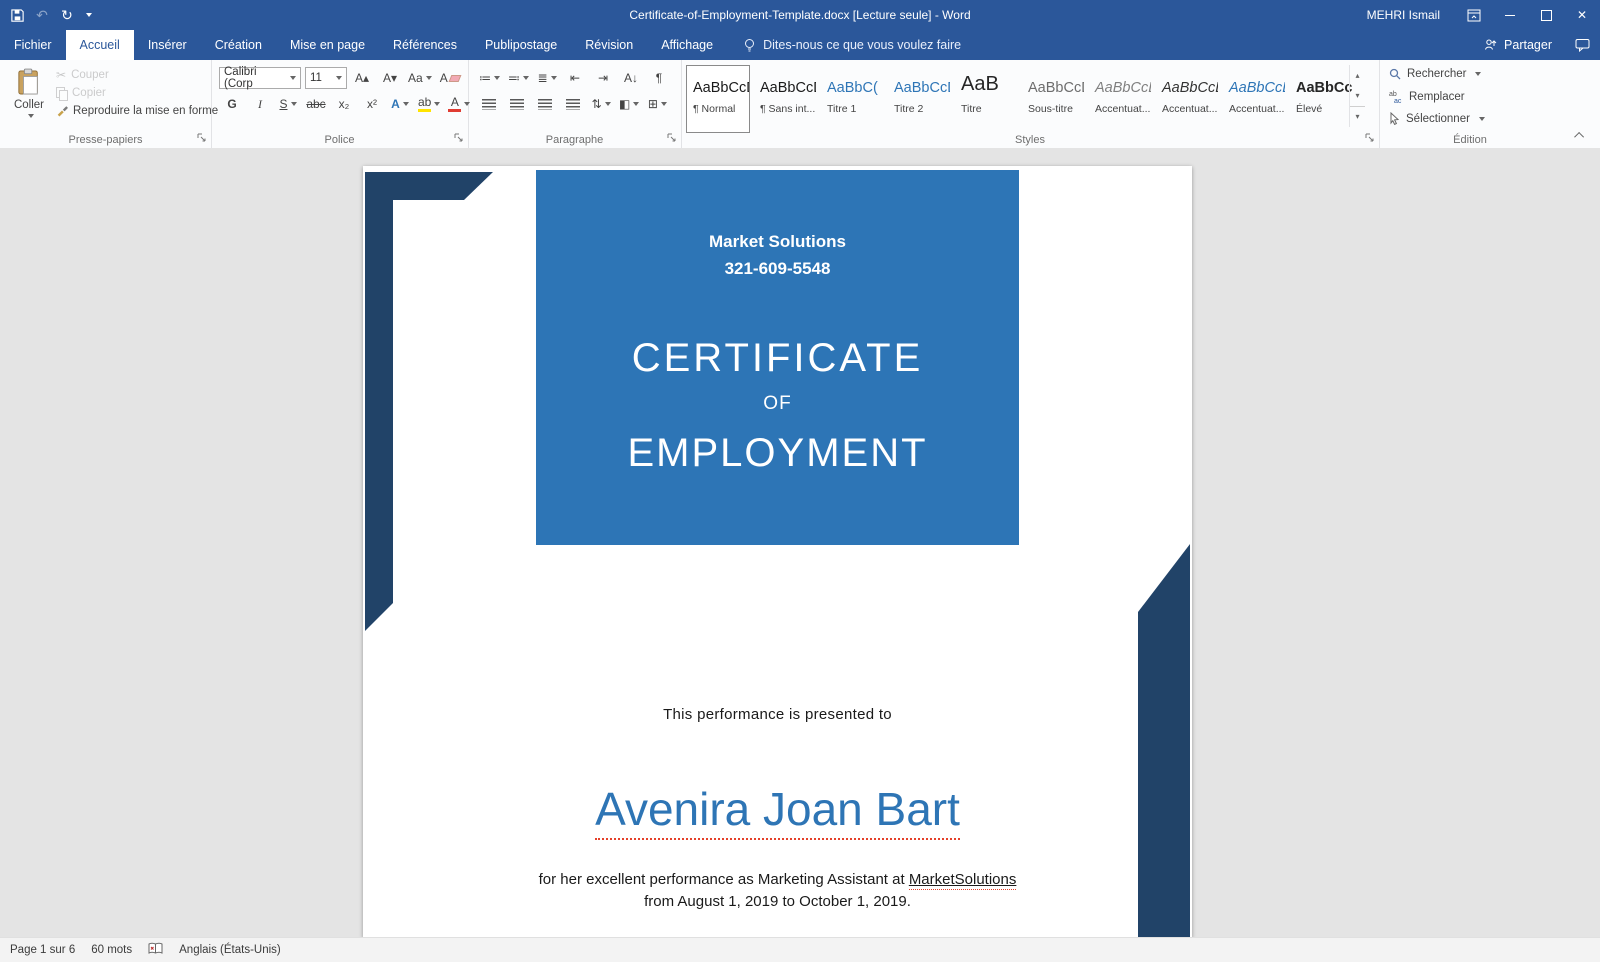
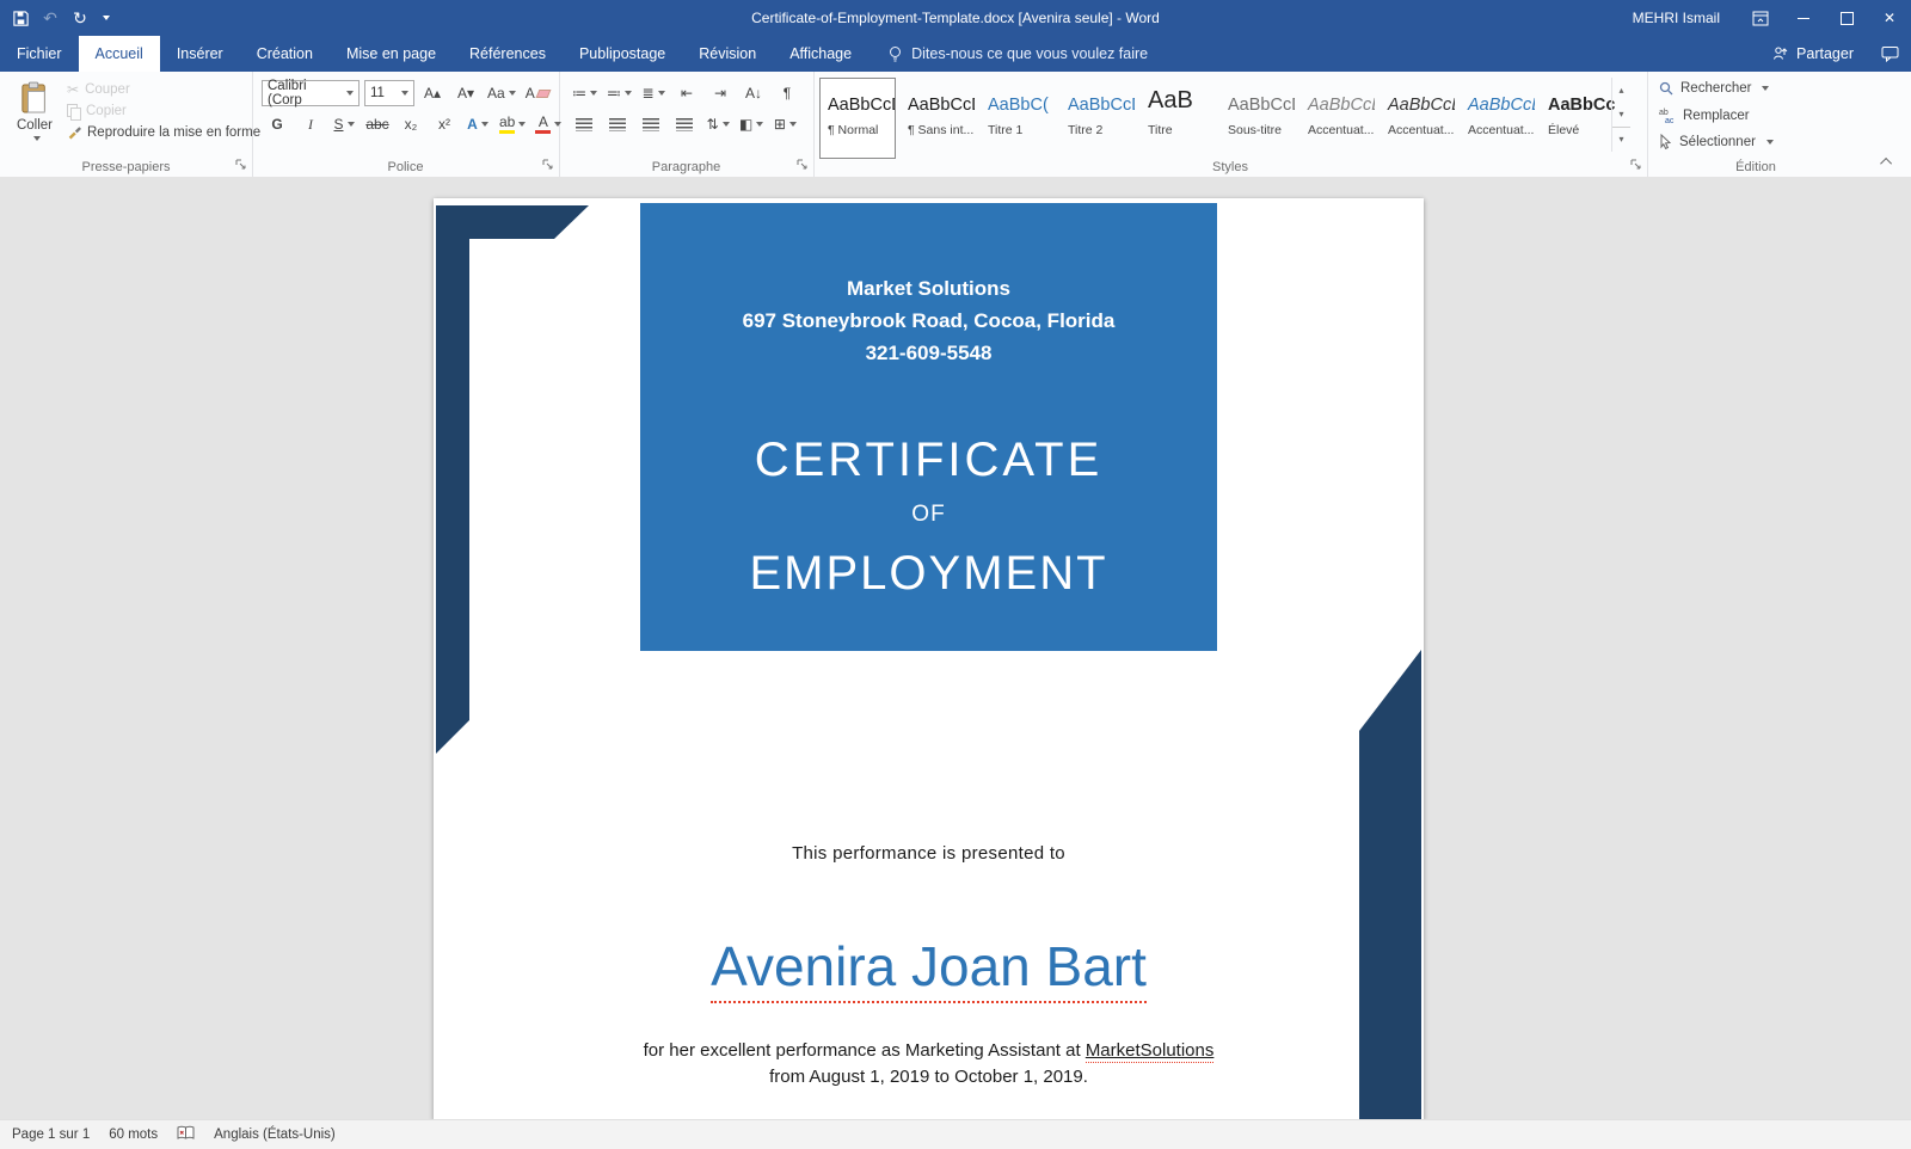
  ↶
  ↻
- Certificate-of-Employment-Template.docx [Lecture seule] - Word
+ Certificate-of-Employment-Template.docx [Avenira seule] - Word
  MEHRI Ismail
  ✕
  Fichier
  Accueil
  Insérer
  Création
  Mise en page
  Références
  Publipostage
  Révision
  Affichage
  Dites-nous ce que vous voulez faire
  Partager
  Coller
  ✂
  Couper
  Copier
  Reproduire la mise en forme
  Presse-papiers
  Calibri (Corp
  11
  A▴
  A▾
  Aa
  A
  G
  I
  S
  abc
  x₂
  x²
  A
  ab
  A
  Police
  ≔
  ≕
  ≣
  ⇤
  ⇥
  A↓
  ¶
  ⇅
  ◧
  ⊞
  Paragraphe
  AaBbCc
  ¶ Normal
  AaBbCc
  ¶ Sans int...
  AaBbC(
  Titre 1
  AaBbCc
  Titre 2
  AaB
  Titre
  AaBbCc
  Sous-titre
  AaBbCc
  Accentuat...
  AaBbCc
  Accentuat...
  AaBbCc
  Accentuat...
  AaBbCc
  Élevé
  ▴
  ▾
  ▾
  Styles
  Rechercher
  Remplacer
  Sélectionner
  Édition
  Market Solutions
+ 697 Stoneybrook Road, Cocoa, Florida
  321-609-5548
  CERTIFICATE
  OF
  EMPLOYMENT
  This performance is presented to
  Avenira Joan Bart
  for her excellent performance as Marketing Assistant at MarketSolutions
  from August 1, 2019 to October 1, 2019.
- Page 1 sur 6
+ Page 1 sur 1
  60 mots
  Anglais (États-Unis)
